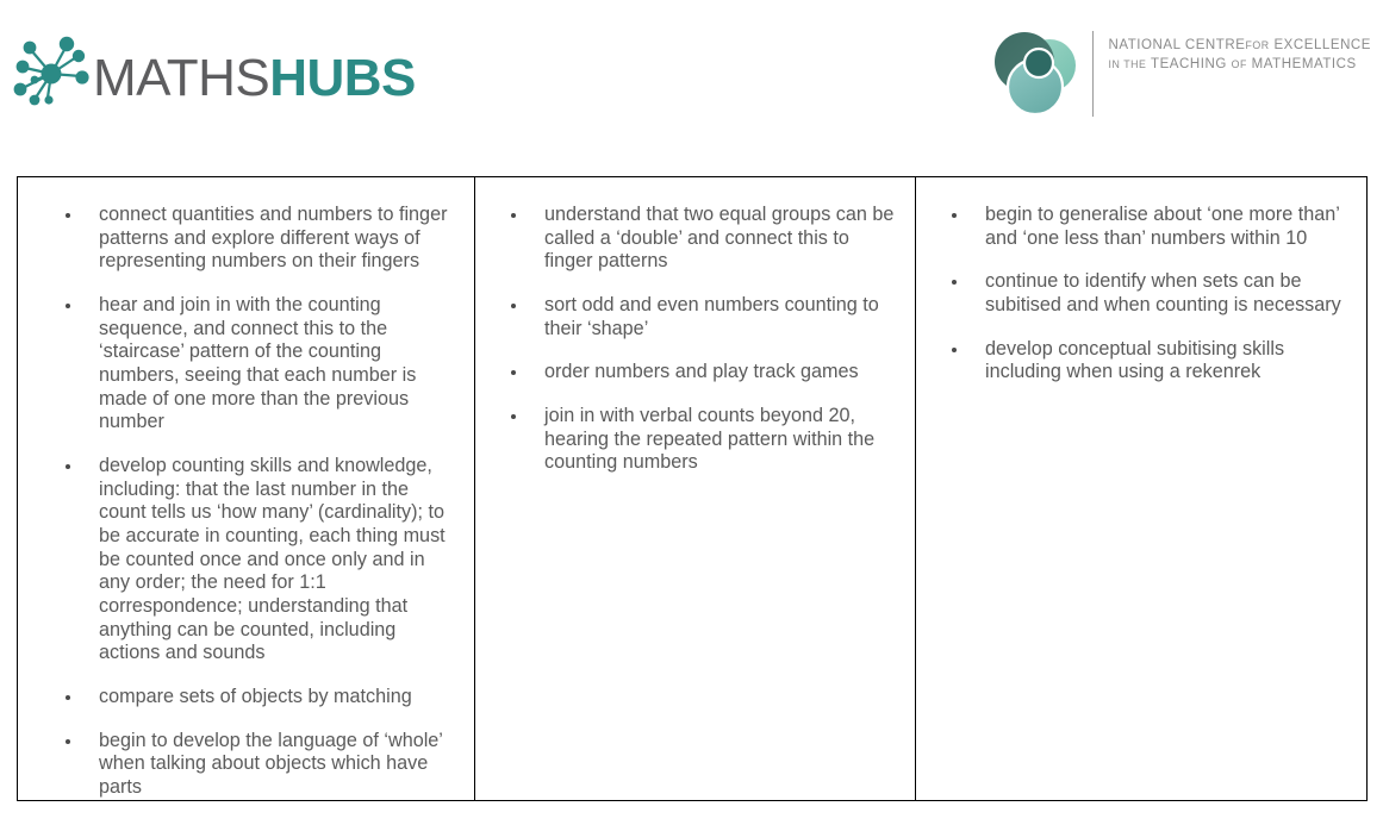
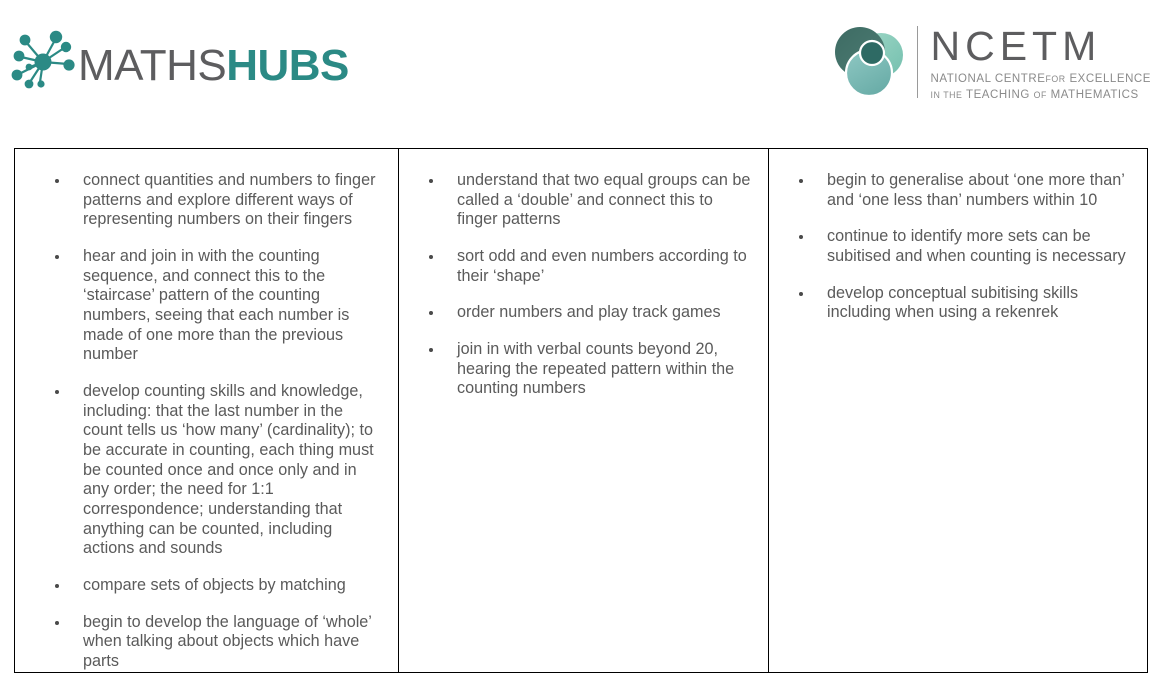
  MATHSHUBS
+ NCETM
  NATIONAL CENTREFOR EXCELLENCE
  IN THE TEACHING OF MATHEMATICS
  connect quantities and numbers to finger patterns and explore different ways of representing numbers on their fingers
  hear and join in with the counting sequence, and connect this to the ‘staircase’ pattern of the counting numbers, seeing that each number is made of one more than the previous number
  develop counting skills and knowledge, including: that the last number in the count tells us ‘how many’ (cardinality); to be accurate in counting, each thing must be counted once and once only and in any order; the need for 1:1 correspondence; understanding that anything can be counted, including actions and sounds
  compare sets of objects by matching
  begin to develop the language of ‘whole’ when talking about objects which have parts
  understand that two equal groups can be called a ‘double’ and connect this to finger patterns
- sort odd and even numbers counting to their ‘shape’
+ sort odd and even numbers according to their ‘shape’
  order numbers and play track games
  join in with verbal counts beyond 20, hearing the repeated pattern within the counting numbers
  begin to generalise about ‘one more than’ and ‘one less than’ numbers within 10
- continue to identify when sets can be subitised and when counting is necessary
+ continue to identify more sets can be subitised and when counting is necessary
  develop conceptual subitising skills including when using a rekenrek
